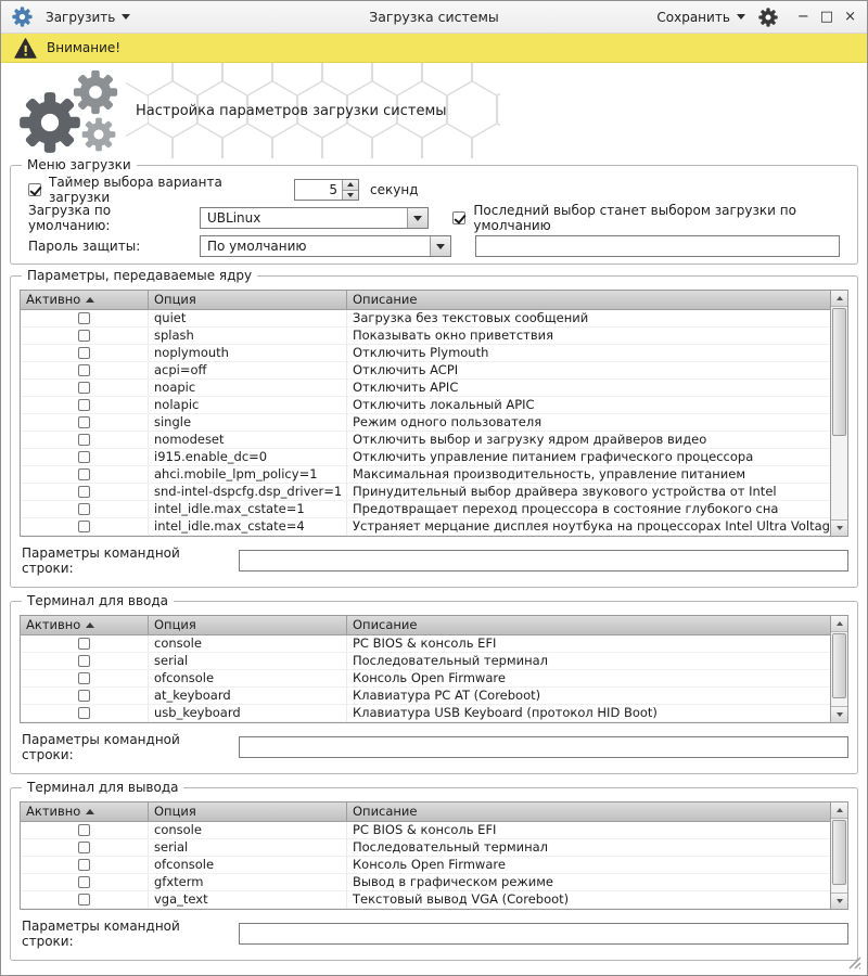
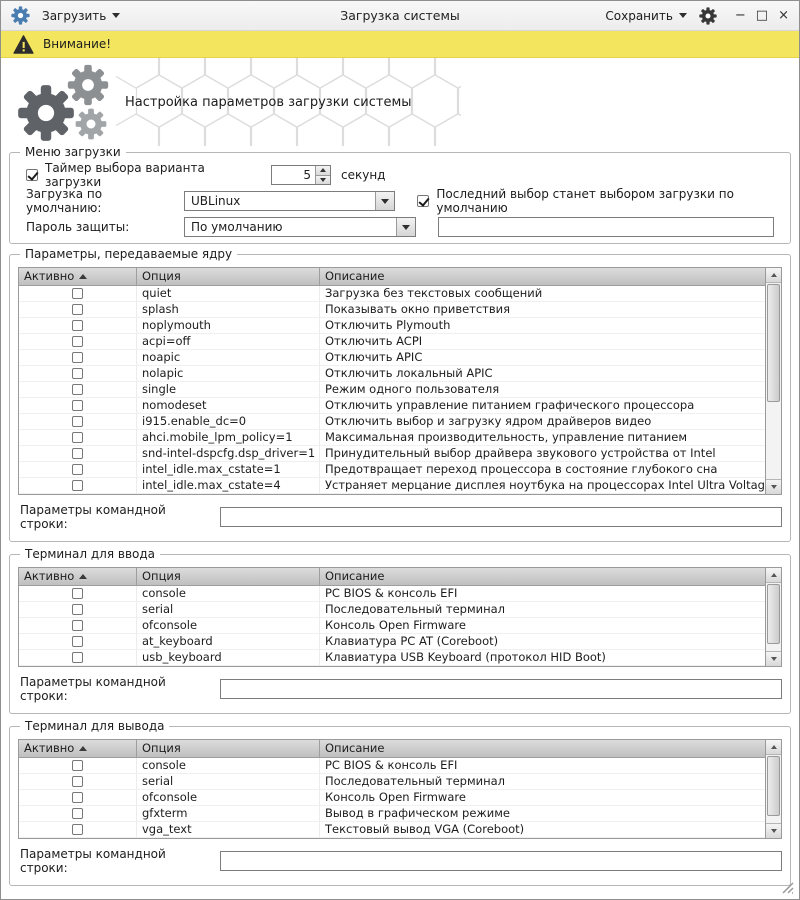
  Загрузка системы
  Загрузить
  Сохранить
  −
  □
  ×
  Внимание!
  Настройка параметров загрузки системы
  Меню загрузки
  Таймер выбора варианта загрузки
  5
  секунд
  Загрузка по умолчанию:
  UBLinux
  Последний выбор станет выбором загрузки по умолчанию
  Пароль защиты:
  По умолчанию
  Параметры, передаваемые ядру
  Активно
  Опция
  Описание
  quiet
  Загрузка без текстовых сообщений
  splash
  Показывать окно приветствия
  noplymouth
  Отключить Plymouth
  acpi=off
  Отключить ACPI
  noapic
  Отключить APIC
  nolapic
  Отключить локальный APIC
  single
  Режим одного пользователя
  nomodeset
- Отключить выбор и загрузку ядром драйверов видео
+ Отключить управление питанием графического процессора
  i915.enable_dc=0
- Отключить управление питанием графического процессора
+ Отключить выбор и загрузку ядром драйверов видео
  ahci.mobile_lpm_policy=1
  Максимальная производительность, управление питанием
  snd-intel-dspcfg.dsp_driver=1
  Принудительный выбор драйвера звукового устройства от Intel
  intel_idle.max_cstate=1
  Предотвращает переход процессора в состояние глубокого сна
  intel_idle.max_cstate=4
  Устраняет мерцание дисплея ноутбука на процессорах Intel Ultra Voltag
  Параметры командной строки:
  Терминал для ввода
  Активно
  Опция
  Описание
  console
  PC BIOS & консоль EFI
  serial
  Последовательный терминал
  ofconsole
  Консоль Open Firmware
  at_keyboard
  Клавиатура PC AT (Coreboot)
  usb_keyboard
  Клавиатура USB Keyboard (протокол HID Boot)
  Параметры командной строки:
  Терминал для вывода
  Активно
  Опция
  Описание
  console
  PC BIOS & консоль EFI
  serial
  Последовательный терминал
  ofconsole
  Консоль Open Firmware
  gfxterm
  Вывод в графическом режиме
  vga_text
  Текстовый вывод VGA (Coreboot)
  Параметры командной строки:
